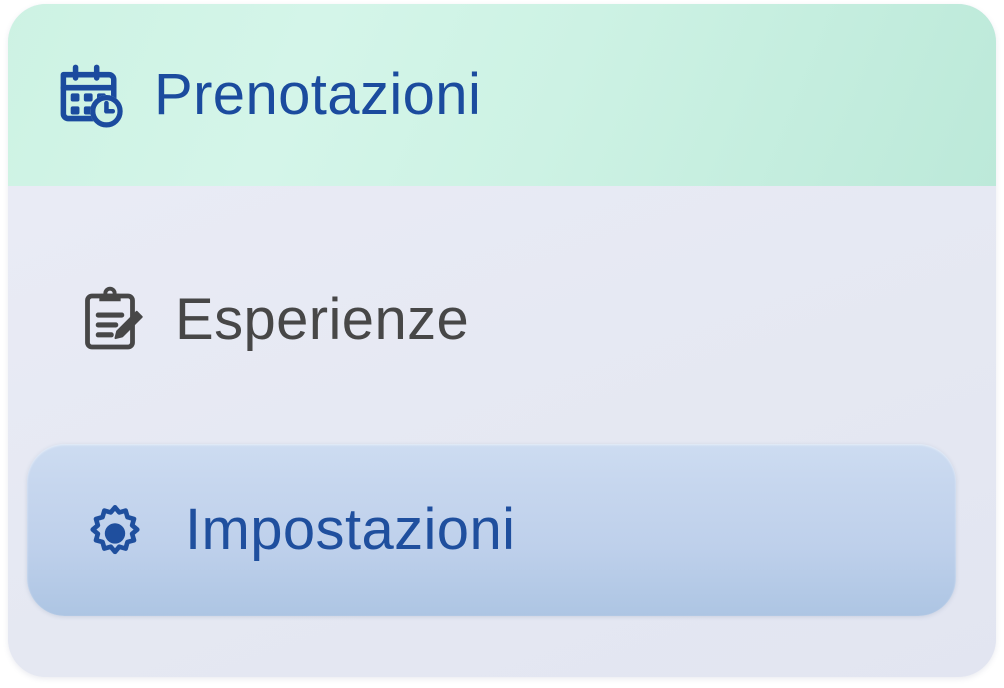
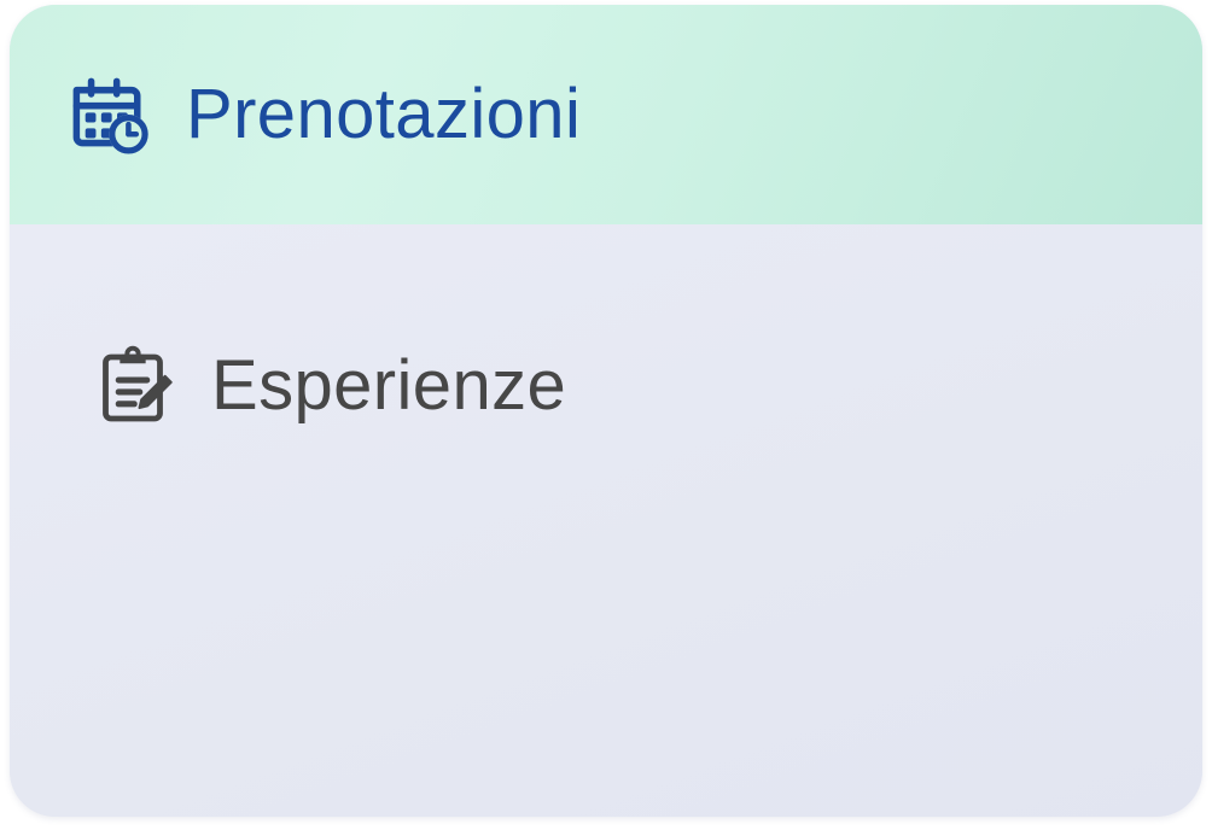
  Prenotazioni
  Esperienze
- Impostazioni
